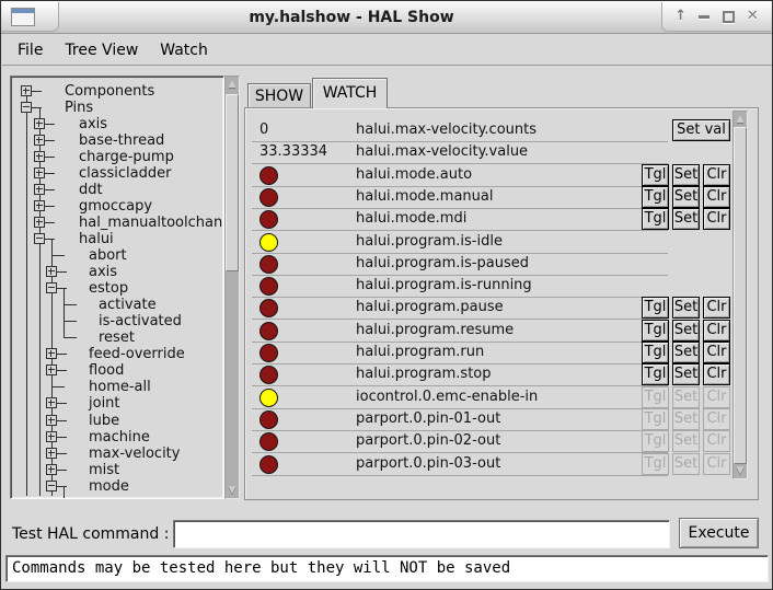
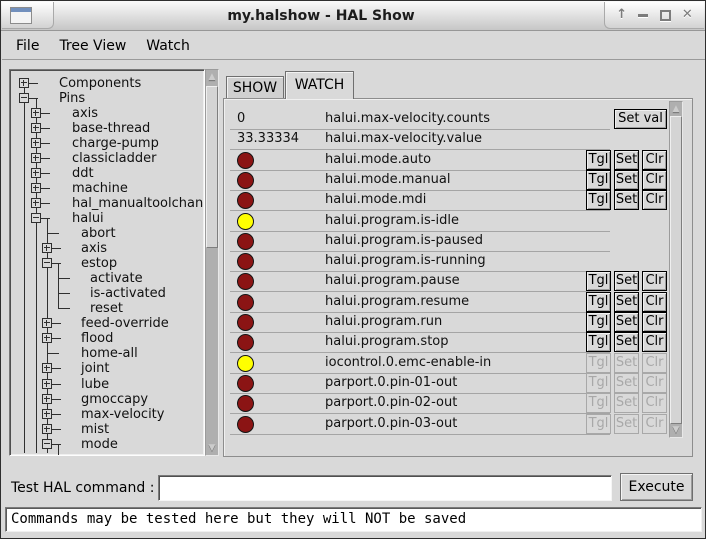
  my.halshow - HAL Show
  ↑
  ✕
  File
  Tree View
  Watch
  Components
  Pins
  axis
  base-thread
  charge-pump
  classicladder
  ddt
- gmoccapy
+ machine
  hal_manualtoolchan
  halui
  abort
  axis
  estop
  activate
  is-activated
  reset
  feed-override
  flood
  home-all
  joint
  lube
- machine
+ gmoccapy
  max-velocity
  mist
  mode
  ▲
  ▼
  SHOW
  WATCH
  0
  halui.max-velocity.counts
  Set val
  33.33334
  halui.max-velocity.value
  halui.mode.auto
  Tgl
  Set
  Clr
  halui.mode.manual
  Tgl
  Set
  Clr
  halui.mode.mdi
  Tgl
  Set
  Clr
  halui.program.is-idle
  halui.program.is-paused
  halui.program.is-running
  halui.program.pause
  Tgl
  Set
  Clr
  halui.program.resume
  Tgl
  Set
  Clr
  halui.program.run
  Tgl
  Set
  Clr
  halui.program.stop
  Tgl
  Set
  Clr
  iocontrol.0.emc-enable-in
  Tgl
  Set
  Clr
  parport.0.pin-01-out
  Tgl
  Set
  Clr
  parport.0.pin-02-out
  Tgl
  Set
  Clr
  parport.0.pin-03-out
  Tgl
  Set
  Clr
  ▲
  ▼
  Test HAL command :
  Execute
  Commands may be tested here but they will NOT be saved
